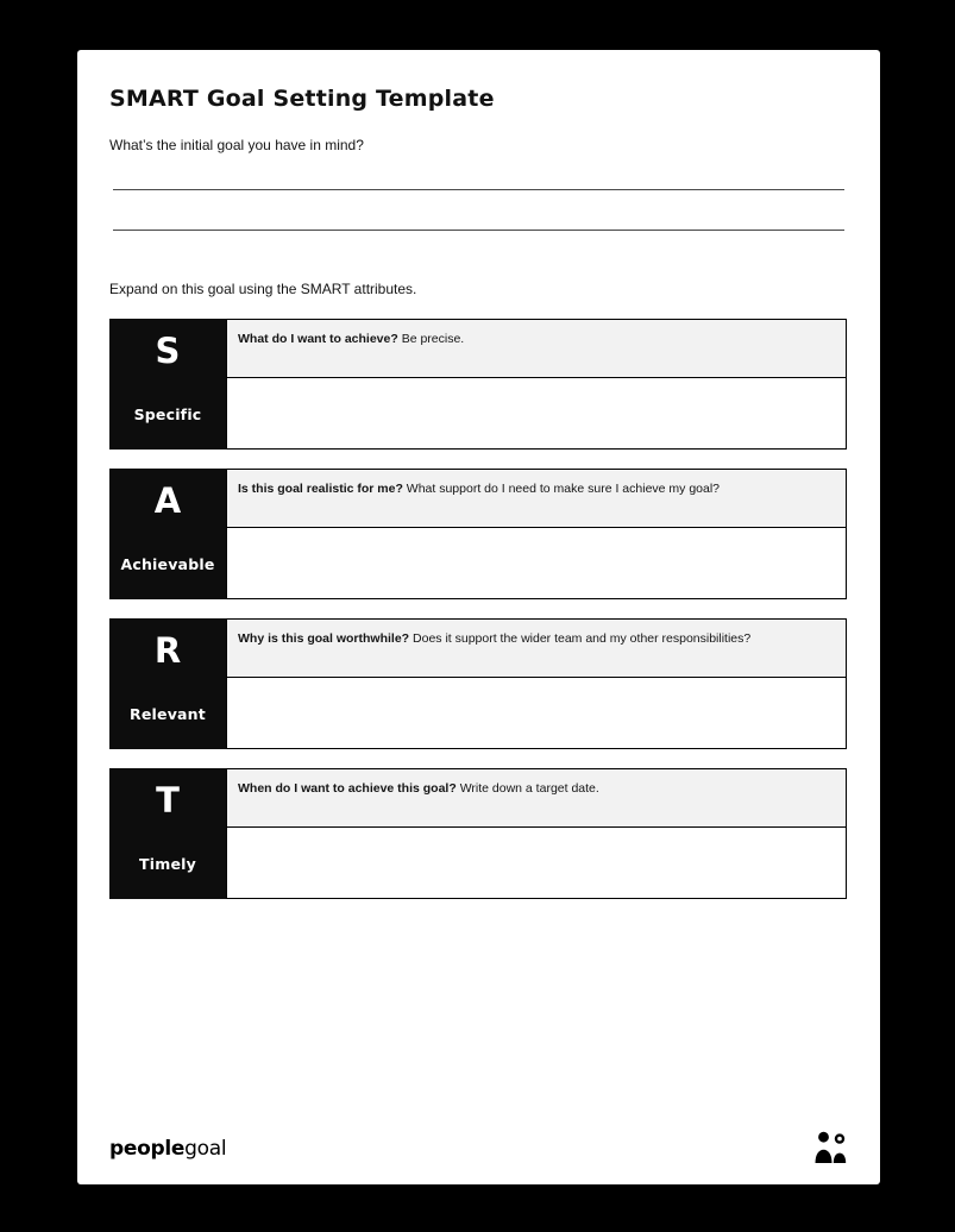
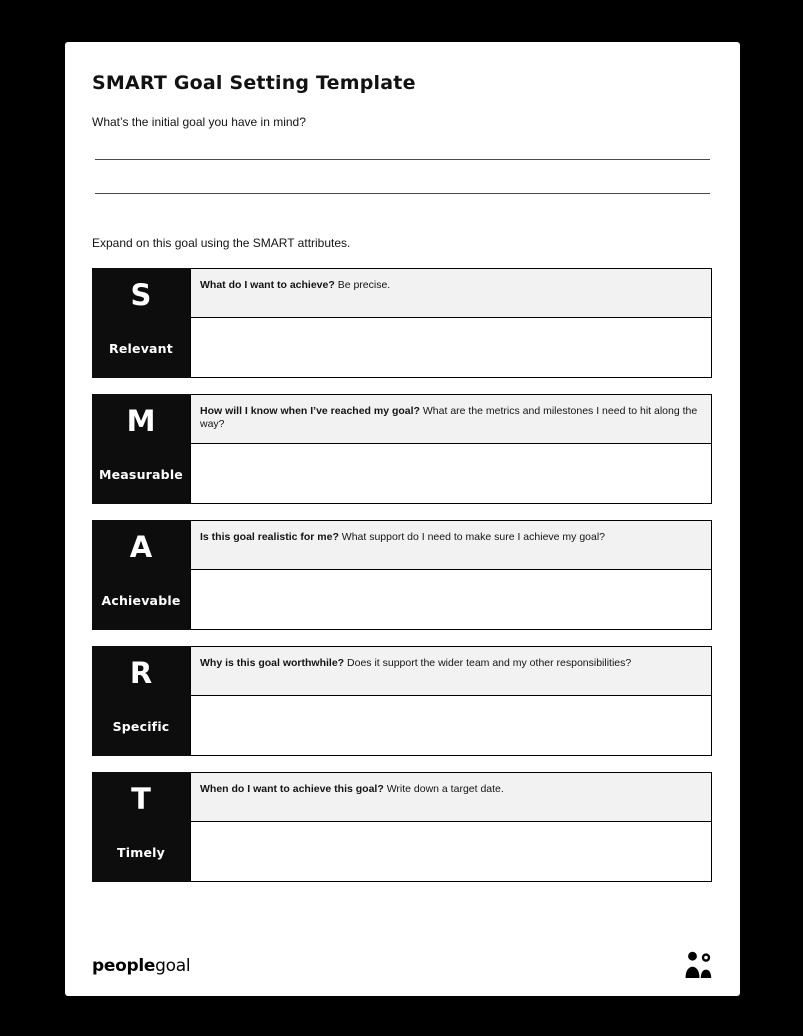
  SMART Goal Setting Template
  What’s the initial goal you have in mind?
  Expand on this goal using the SMART attributes.
  S
- Specific
+ Relevant
  What do I want to achieve? Be precise.
+ M
+ Measurable
+ How will I know when I’ve reached my goal? What are the metrics and milestones I need to hit along the way?
  A
  Achievable
  Is this goal realistic for me? What support do I need to make sure I achieve my goal?
  R
- Relevant
+ Specific
  Why is this goal worthwhile? Does it support the wider team and my other responsibilities?
  T
  Timely
  When do I want to achieve this goal? Write down a target date.
  peoplegoal
